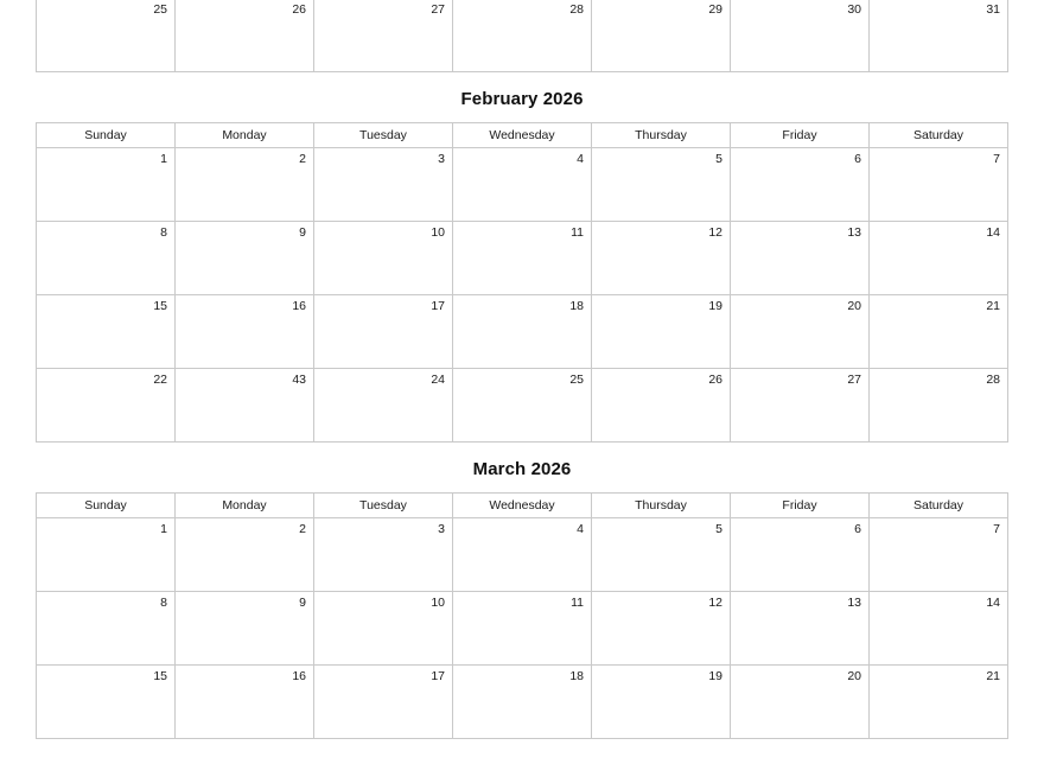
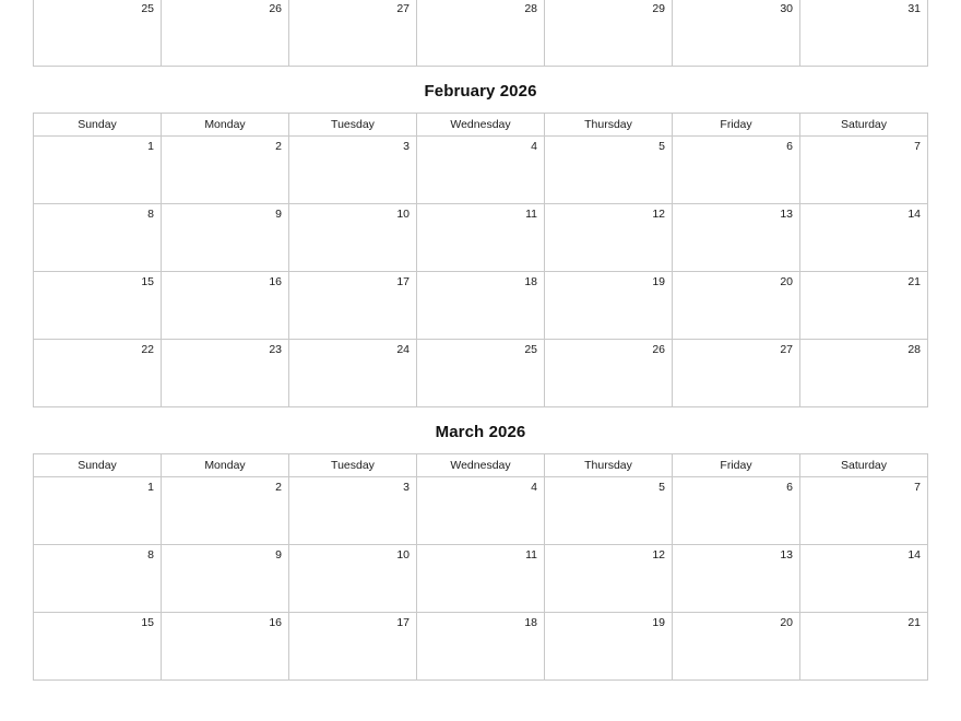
  25	26	27	28	29	30	31
  February 2026
  Sunday	Monday	Tuesday	Wednesday	Thursday	Friday	Saturday
  1	2	3	4	5	6	7
  8	9	10	11	12	13	14
  15	16	17	18	19	20	21
- 22	43	24	25	26	27	28
+ 22	23	24	25	26	27	28
  March 2026
  Sunday	Monday	Tuesday	Wednesday	Thursday	Friday	Saturday
  1	2	3	4	5	6	7
  8	9	10	11	12	13	14
  15	16	17	18	19	20	21
